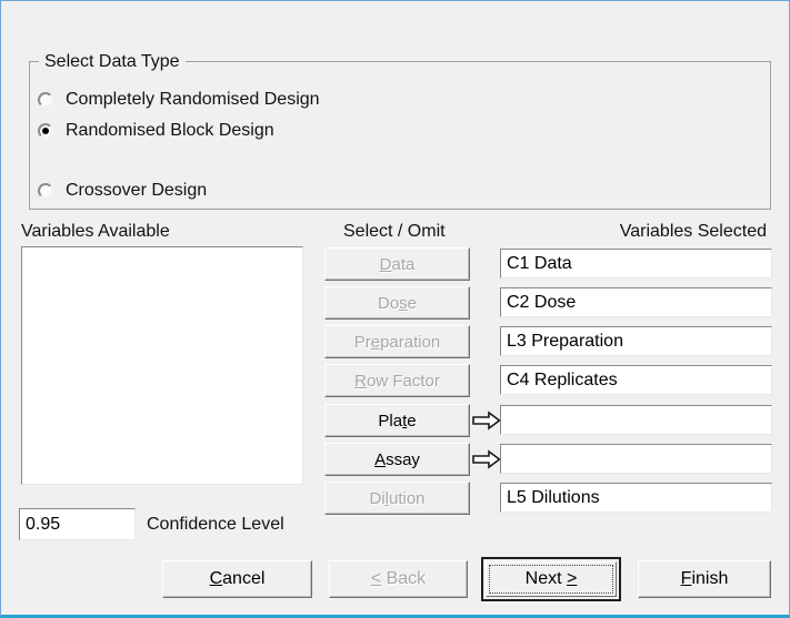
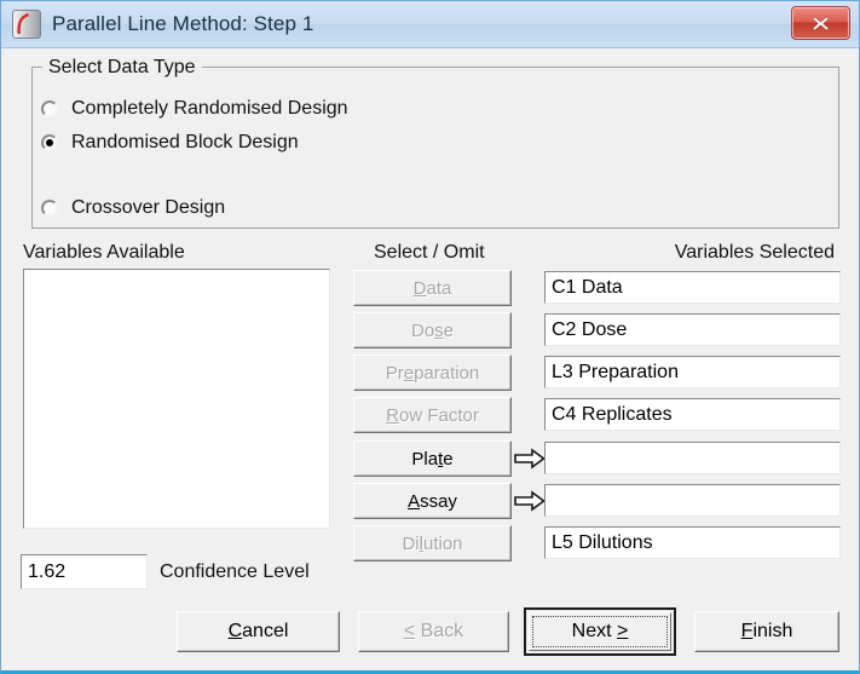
+ Parallel Line Method: Step 1
  Select Data Type
  Completely Randomised Design
  Randomised Block Design
  Crossover Design
  Variables Available
  Select / Omit
  Variables Selected
- 0.95
+ 1.62
  Confidence Level
  Data
  Dose
  Preparation
  Row Factor
  Plate
  Assay
  Dilution
  C1 Data
  C2 Dose
  L3 Preparation
  C4 Replicates
  L5 Dilutions
  Cancel
  < Back
  Next >
  Finish
